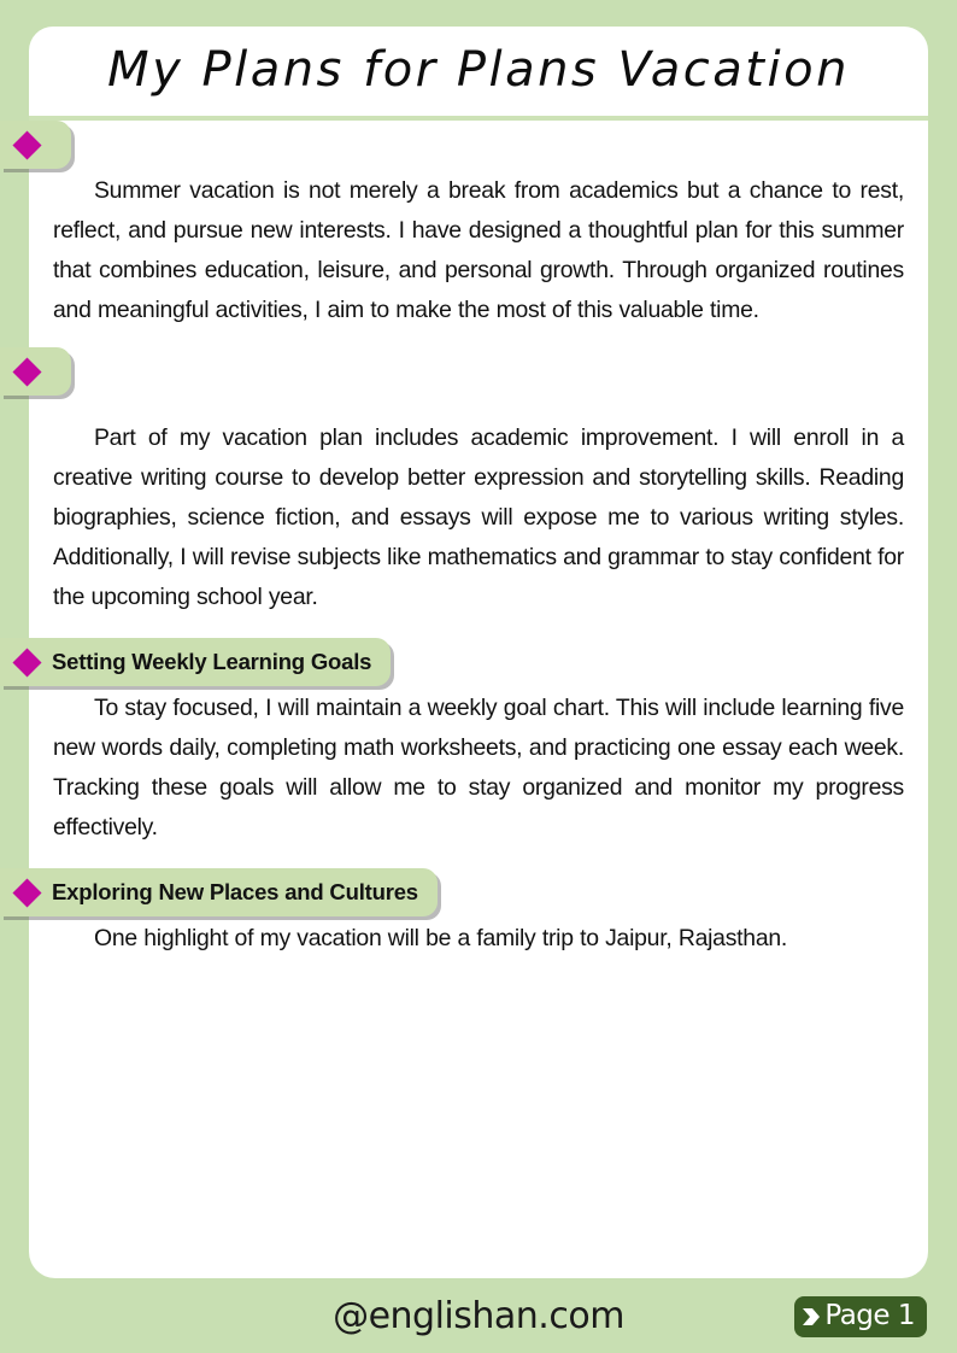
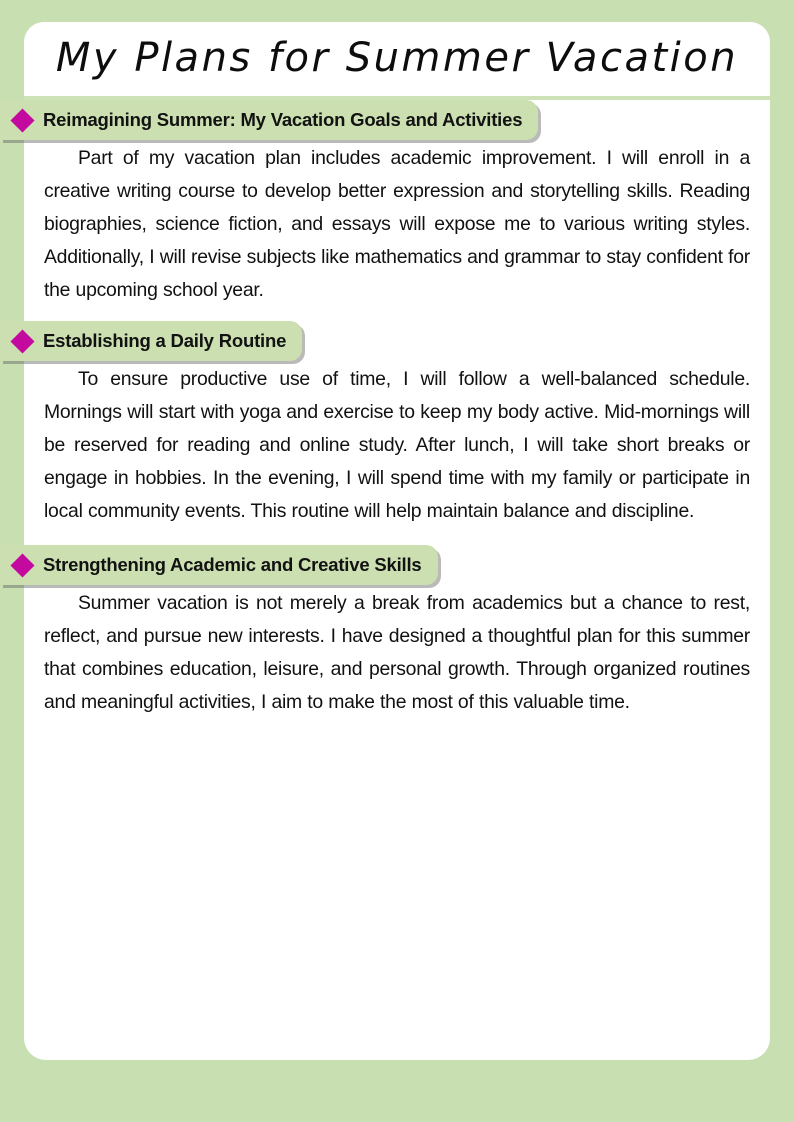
- My Plans for Plans Vacation
+ My Plans for Summer Vacation
+ Reimagining Summer: My Vacation Goals and Activities
- Summer vacation is not merely a break from academics but a chance to rest, reflect, and pursue new interests. I have designed a thoughtful plan for this summer that combines education, leisure, and personal growth. Through organized routines and meaningful activities, I aim to make the most of this valuable time.
+ Part of my vacation plan includes academic improvement. I will enroll in a creative writing course to develop better expression and storytelling skills. Reading biographies, science fiction, and essays will expose me to various writing styles. Additionally, I will revise subjects like mathematics and grammar to stay confident for the upcoming school year.
+ Establishing a Daily Routine
+ To ensure productive use of time, I will follow a well-balanced schedule. Mornings will start with yoga and exercise to keep my body active. Mid-mornings will be reserved for reading and online study. After lunch, I will take short breaks or engage in hobbies. In the evening, I will spend time with my family or participate in local community events. This routine will help maintain balance and discipline.
+ Strengthening Academic and Creative Skills
- Part of my vacation plan includes academic improvement. I will enroll in a creative writing course to develop better expression and storytelling skills. Reading biographies, science fiction, and essays will expose me to various writing styles. Additionally, I will revise subjects like mathematics and grammar to stay confident for the upcoming school year.
+ Summer vacation is not merely a break from academics but a chance to rest, reflect, and pursue new interests. I have designed a thoughtful plan for this summer that combines education, leisure, and personal growth. Through organized routines and meaningful activities, I aim to make the most of this valuable time.
- Setting Weekly Learning Goals
- To stay focused, I will maintain a weekly goal chart. This will include learning five new words daily, completing math worksheets, and practicing one essay each week. Tracking these goals will allow me to stay organized and monitor my progress effectively.
- Exploring New Places and Cultures
- One highlight of my vacation will be a family trip to Jaipur, Rajasthan.
- @englishan.com
- Page 1
